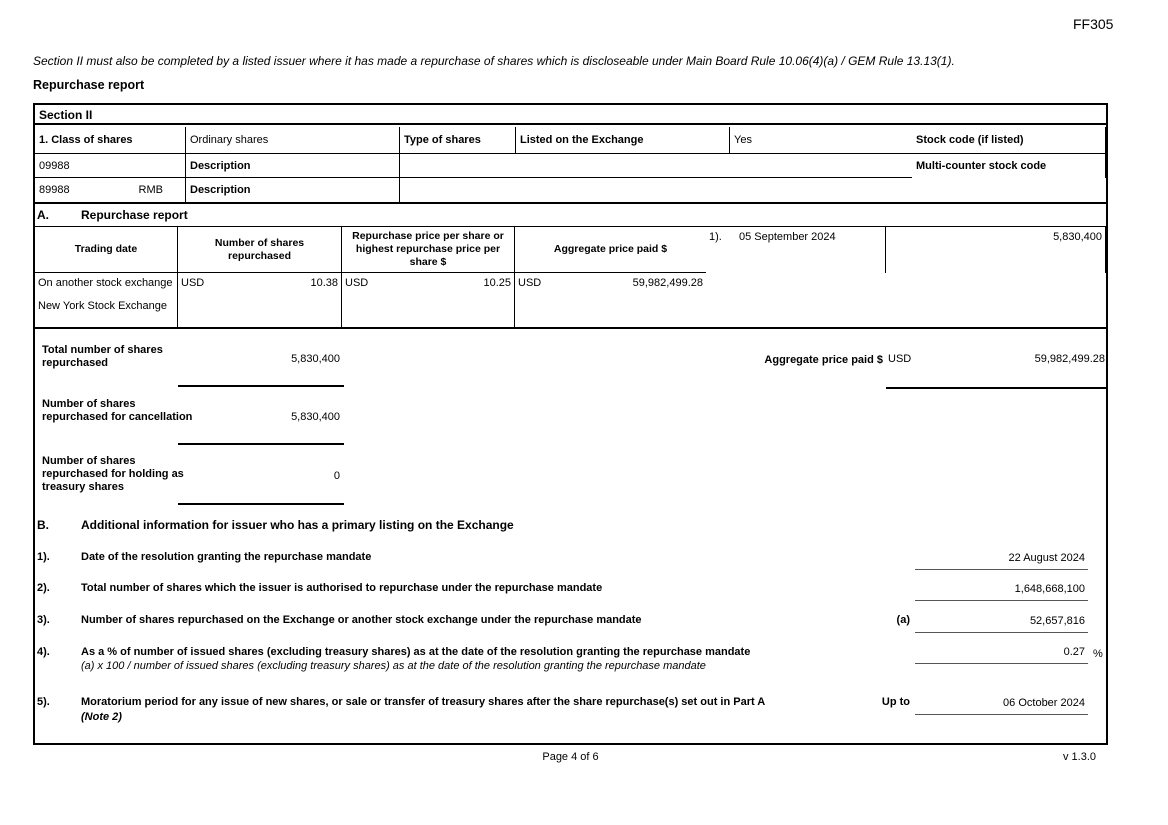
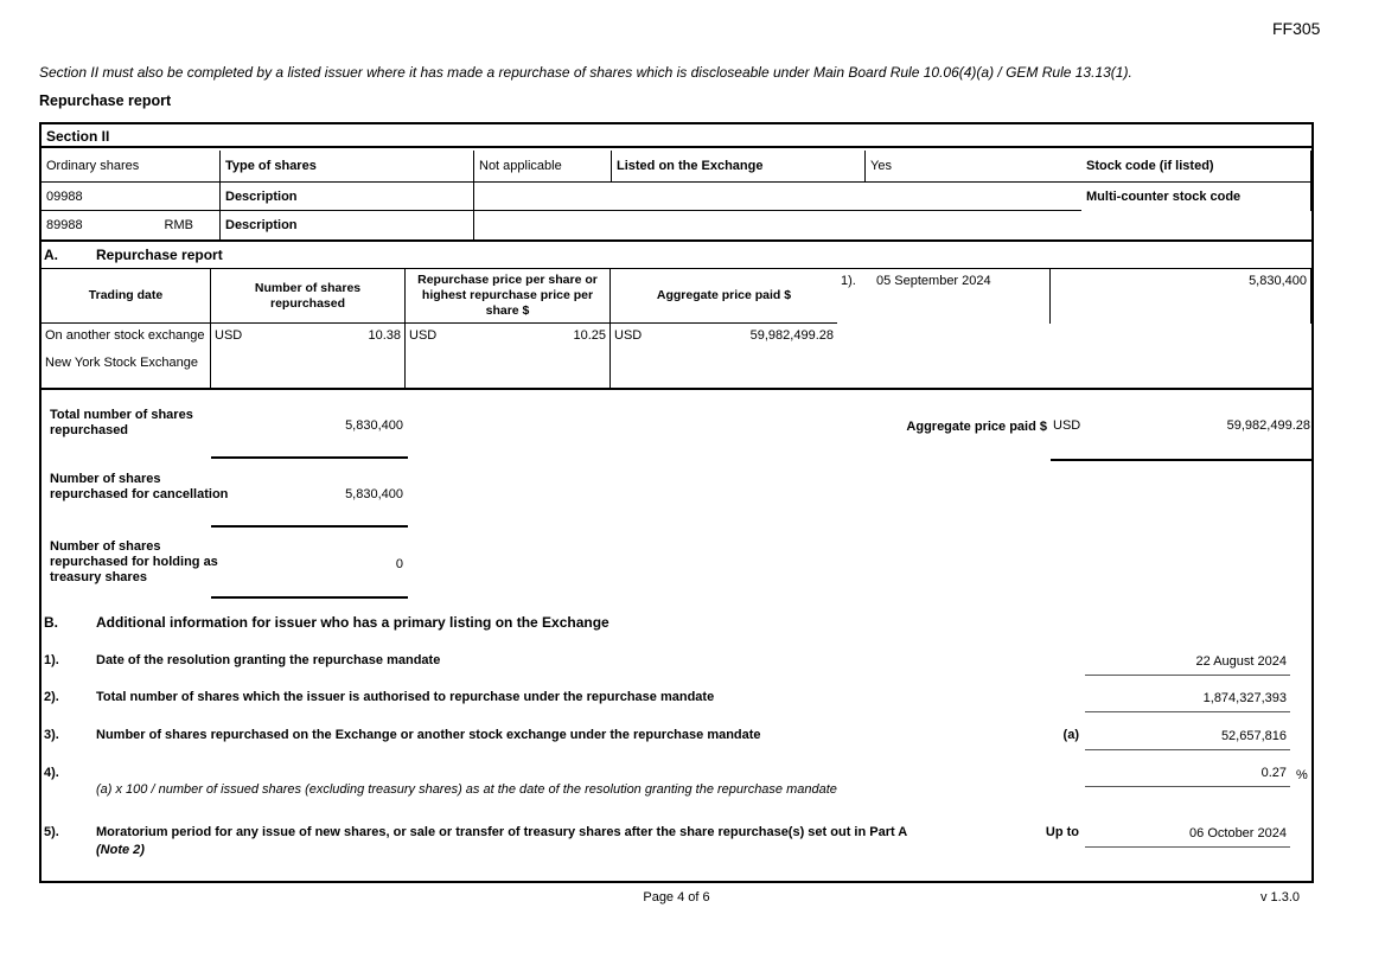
  FF305
  Section II must also be completed by a listed issuer where it has made a repurchase of shares which is discloseable under Main Board Rule 10.06(4)(a) / GEM Rule 13.13(1).
  Repurchase report
  Section II
- 1. Class of shares
  Ordinary shares
  Type of shares
+ Not applicable
  Listed on the Exchange
  Yes
  Stock code (if listed)
  09988
  Description
  Multi-counter stock code
  89988
  RMB
  Description
  A.
  Repurchase report
  Trading date
  Number of shares repurchased
  Repurchase price per share or highest repurchase price per share $
  Aggregate price paid $
  1).
  05 September 2024
  5,830,400
  On another stock exchange
  New York Stock Exchange
  USD
  10.38
  USD
  10.25
  USD
  59,982,499.28
  Total number of shares repurchased
  5,830,400
  Aggregate price paid $
  USD
  59,982,499.28
  Number of shares repurchased for cancellation
  5,830,400
  Number of shares repurchased for holding as treasury shares
  0
  B.
  Additional information for issuer who has a primary listing on the Exchange
  1).
  Date of the resolution granting the repurchase mandate
  22 August 2024
  2).
  Total number of shares which the issuer is authorised to repurchase under the repurchase mandate
- 1,648,668,100
+ 1,874,327,393
  3).
  Number of shares repurchased on the Exchange or another stock exchange under the repurchase mandate
  (a)
  52,657,816
  4).
- As a % of number of issued shares (excluding treasury shares) as at the date of the resolution granting the repurchase mandate
  (a) x 100 / number of issued shares (excluding treasury shares) as at the date of the resolution granting the repurchase mandate
  0.27
  %
  5).
  Moratorium period for any issue of new shares, or sale or transfer of treasury shares after the share repurchase(s) set out in Part A
  (Note 2)
  Up to
  06 October 2024
  Page 4 of 6
  v 1.3.0
